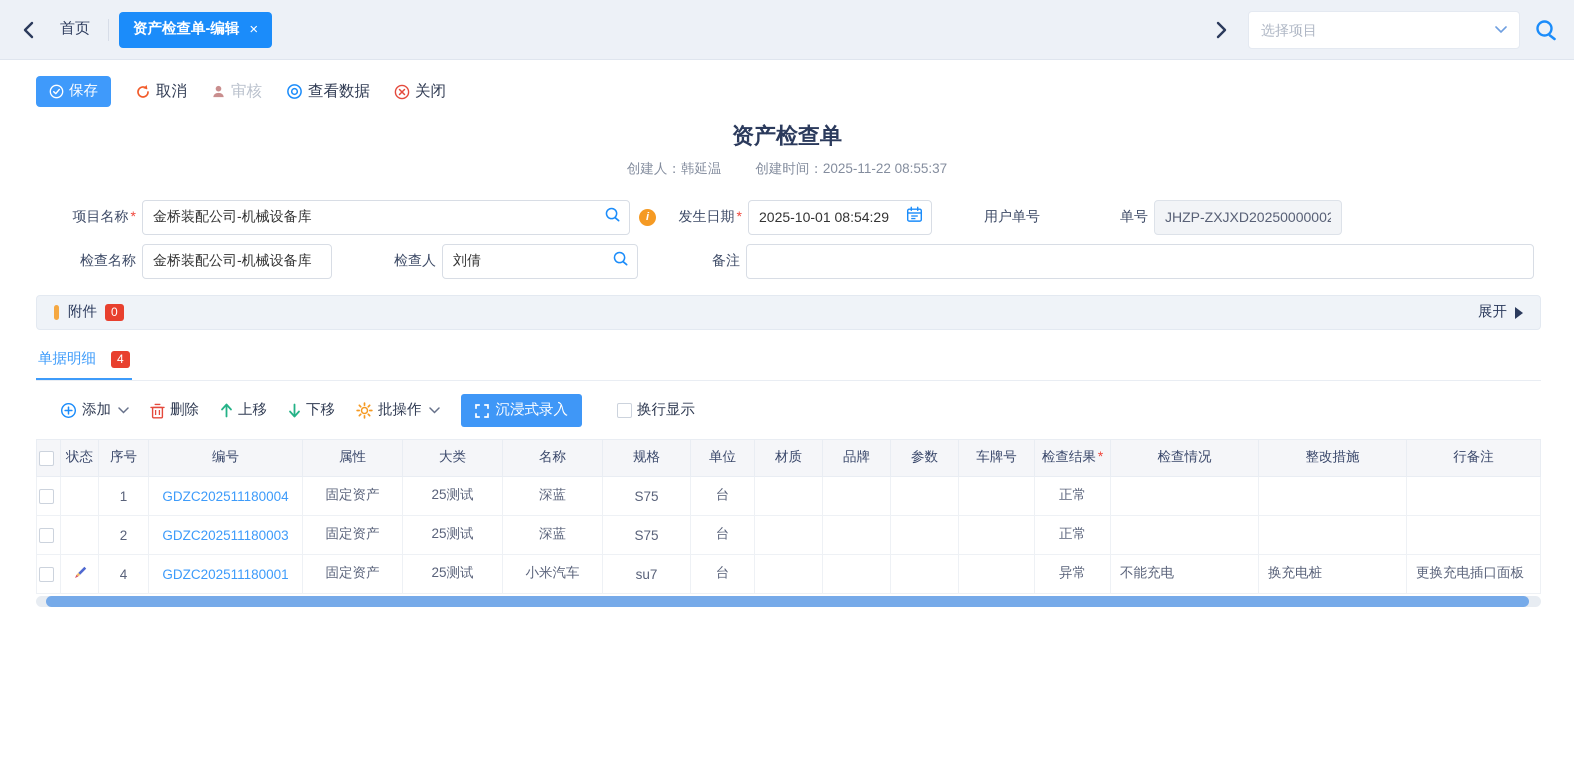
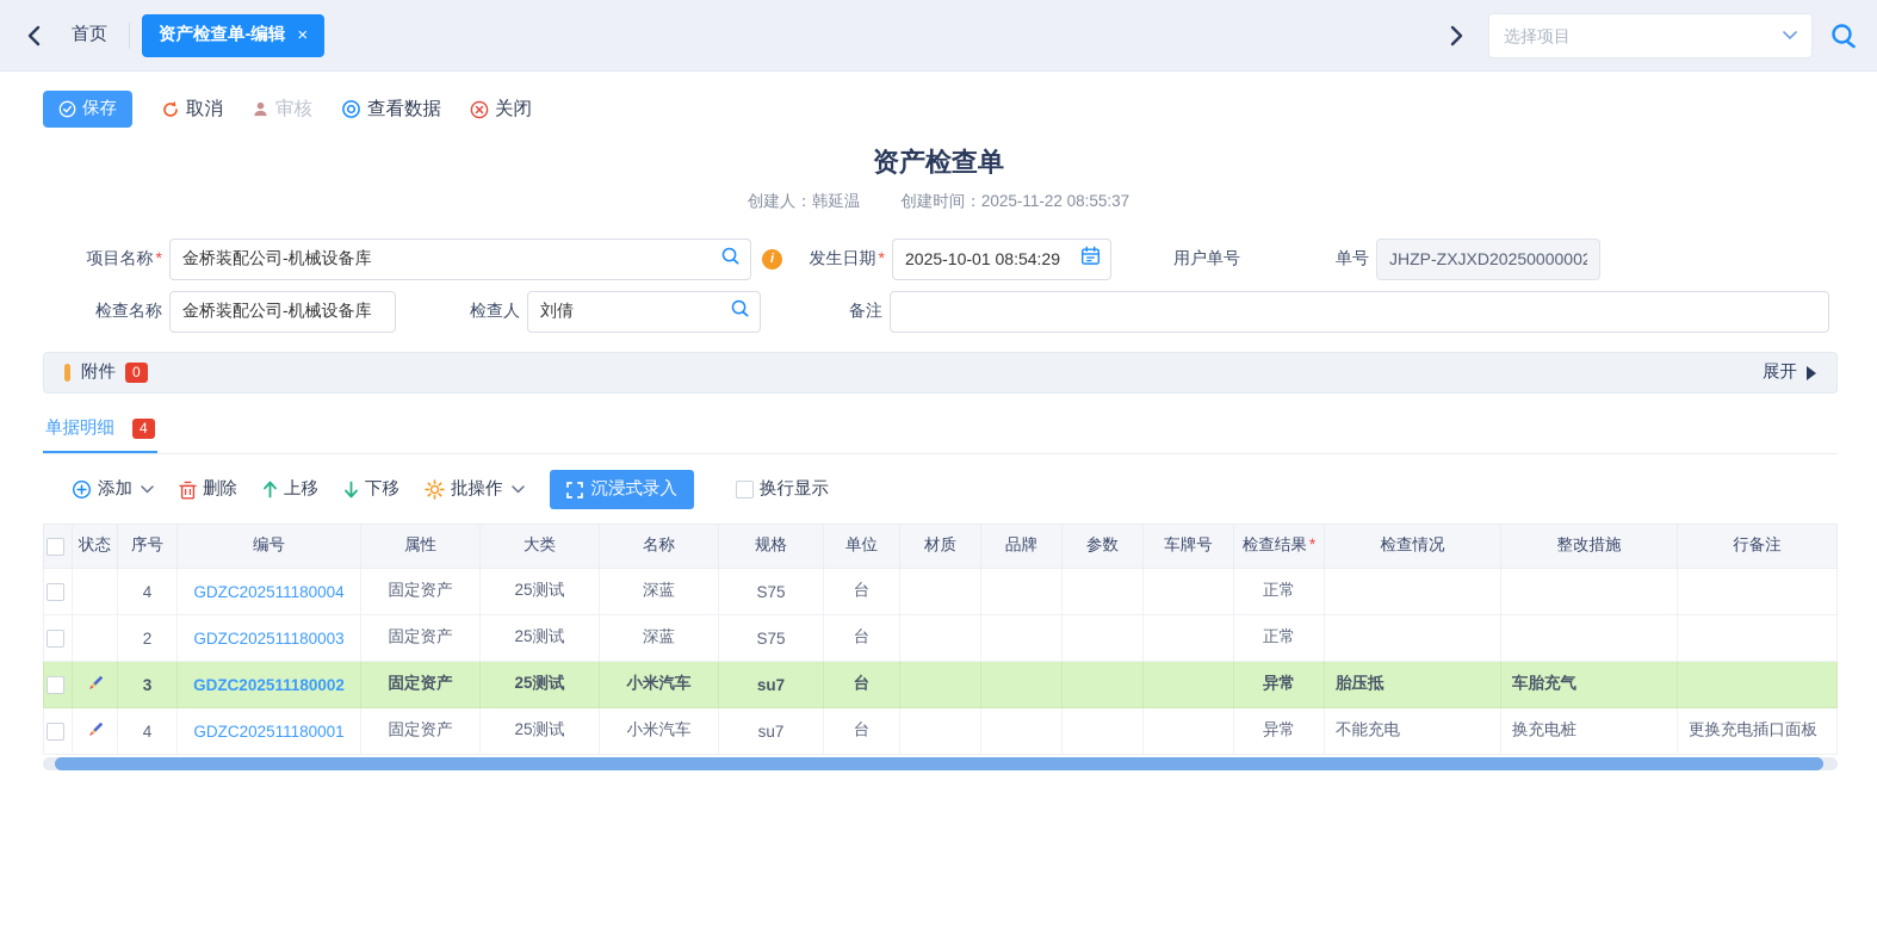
  首页
  资产检查单-编辑
  ×
  选择项目
  保存
  取消
  审核
  查看数据
  关闭
  资产检查单
  创建人：韩延温
  创建时间：2025-11-22 08:55:37
  项目名称 *
  金桥装配公司-机械设备库
  i
  发生日期 *
  2025-10-01 08:54:29
  用户单号
  单号
  JHZP-ZXJXD20250000002
  检查名称
  金桥装配公司-机械设备库
  检查人
  刘倩
  备注
  附件
  0
  展开
  单据明细
  4
  添加
  删除
  上移
  下移
  批操作
  沉浸式录入
  换行显示
  	状态	序号	编号	属性	大类	名称	规格	单位	材质	品牌	参数	车牌号	检查结果 *	检查情况	整改措施	行备注
- 		1	GDZC202511180004	固定资产	25测试	深蓝	S75	台					正常
+ 		4	GDZC202511180004	固定资产	25测试	深蓝	S75	台					正常
  		2	GDZC202511180003	固定资产	25测试	深蓝	S75	台					正常
+ 		3	GDZC202511180002	固定资产	25测试	小米汽车	su7	台					异常	胎压抵	车胎充气
  		4	GDZC202511180001	固定资产	25测试	小米汽车	su7	台					异常	不能充电	换充电桩	更换充电插口面板
